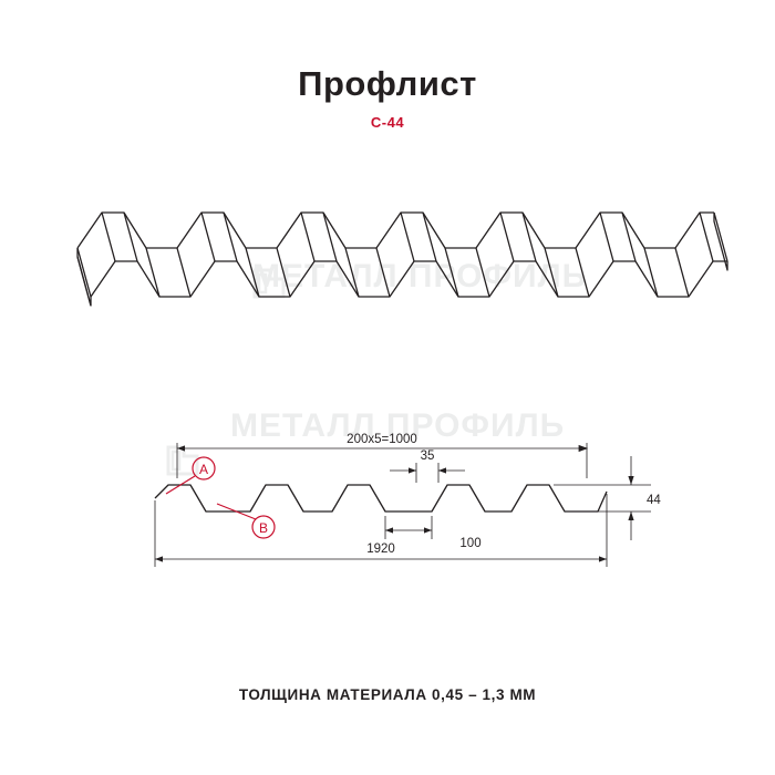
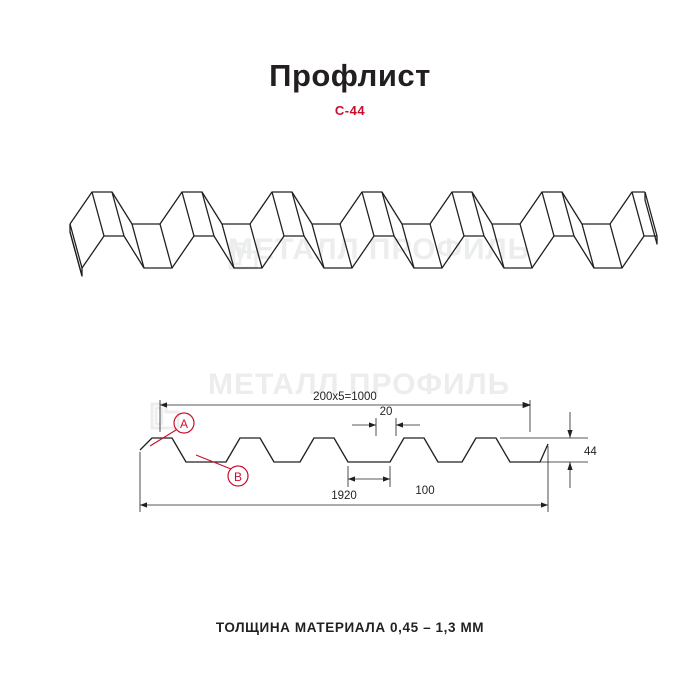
  Профлист
  С-44
  ЕТАЛЛ ПОФИЛЬ
  МЕТАЛЛ ПРОФИЛЬ
  200х5=1000
- 35
+ 20
  1920
  100
  44
  A
  B
  ТОЛЩИНА МАТЕРИАЛА 0,45 – 1,3 ММ
